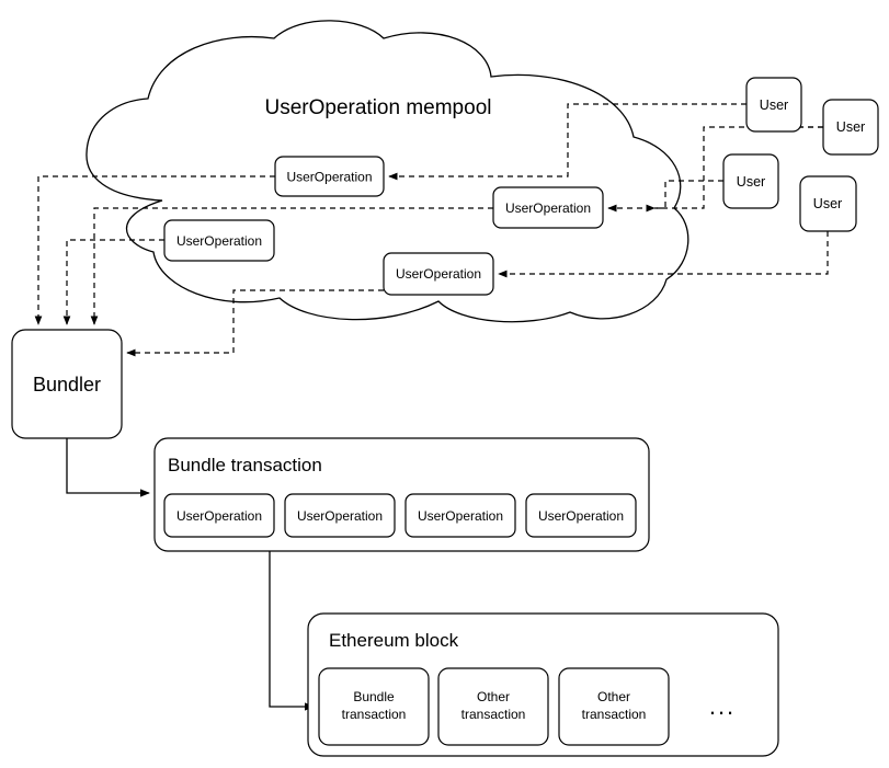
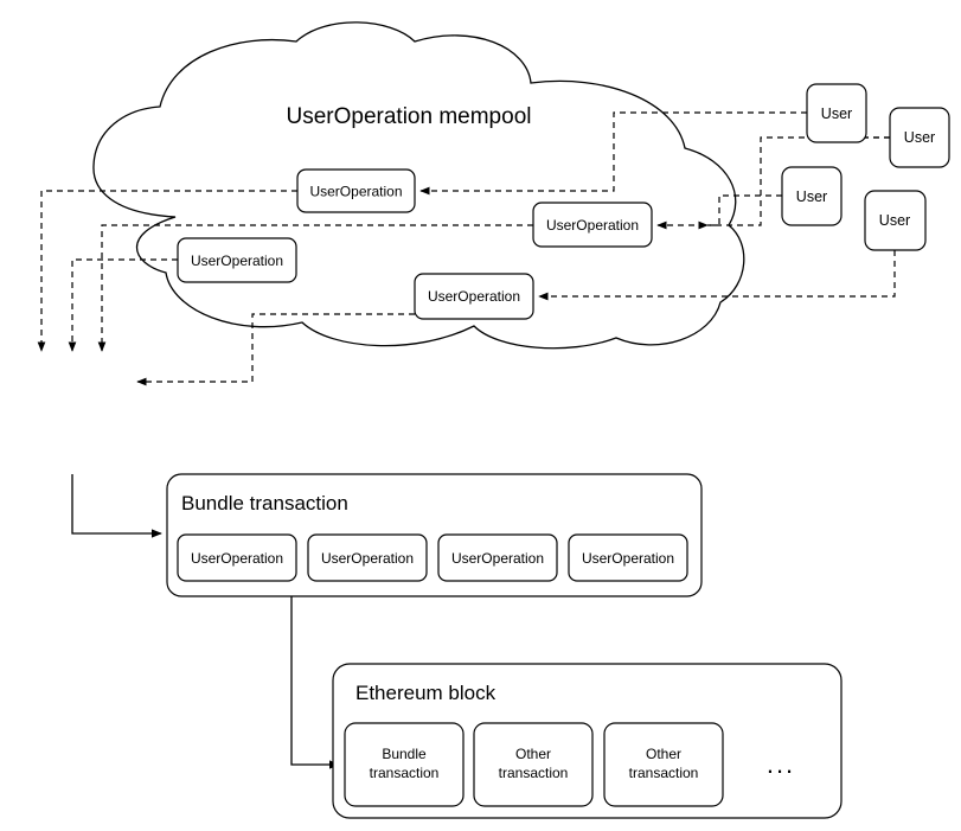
  UserOperation mempool
  UserOperation
  UserOperation
  UserOperation
  UserOperation
  User
  User
  User
  User
- Bundler
  Bundle transaction
  UserOperation
  UserOperation
  UserOperation
  UserOperation
  Ethereum block
  Bundle
  transaction
  Other
  transaction
  Other
  transaction
  ...
